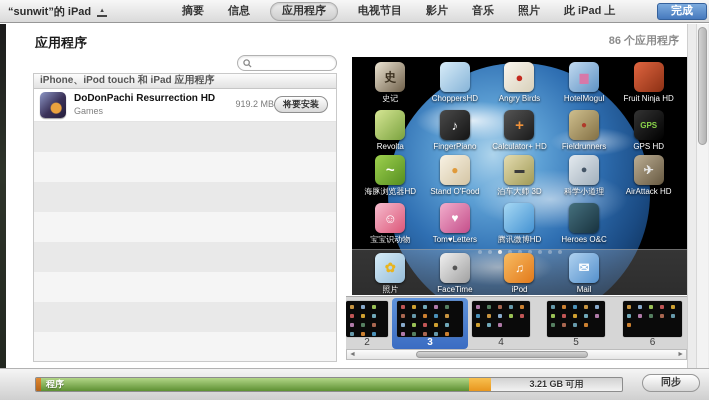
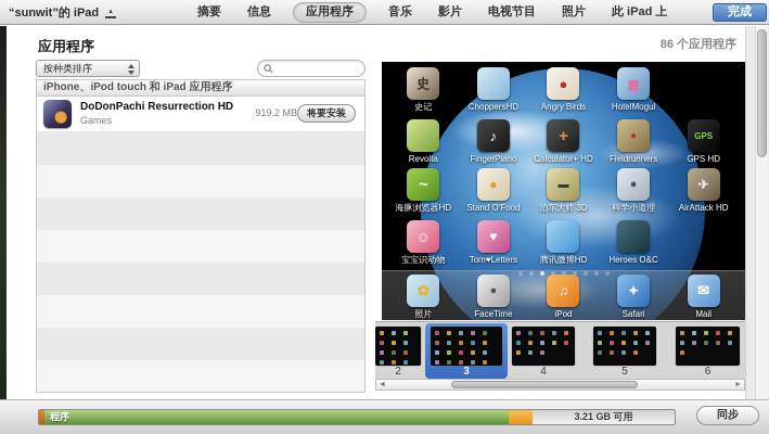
  “sunwit”的 iPad
  摘要
  信息
  应用程序
- 电视节目
+ 音乐
  影片
- 音乐
+ 电视节目
  照片
  此 iPad 上
  完成
  应用程序
+ 按种类排序
  iPhone、iPod touch 和 iPad 应用程序
  DoDonPachi Resurrection HD
  Games
  919.2 MB
  将要安装
  86 个应用程序
  史
  史记
  ChoppersHD
  ●
  Angry Birds
  ▆
  HotelMogul
- Fruit Ninja HD
  Revolta
  ♪
  FingerPiano
  +
  Calculator+ HD
  ●
  Fieldrunners
  GPS
  GPS HD
  ~
  海豚浏览器HD
  ●
  Stand O'Food
  ▬
  泊车大师 3D
  ●
  科学小道理
  ✈
  AirAttack HD
  ☺
  宝宝识动物
  ♥
  Tom♥Letters
  腾讯微博HD
  Heroes O&C
  ✿
  照片
  ●
  FaceTime
  ♫
  iPod
+ ✦
+ Safari
  ✉
  Mail
  2
  3
  4
  5
  6
  程序
  3.21 GB 可用
  同步
